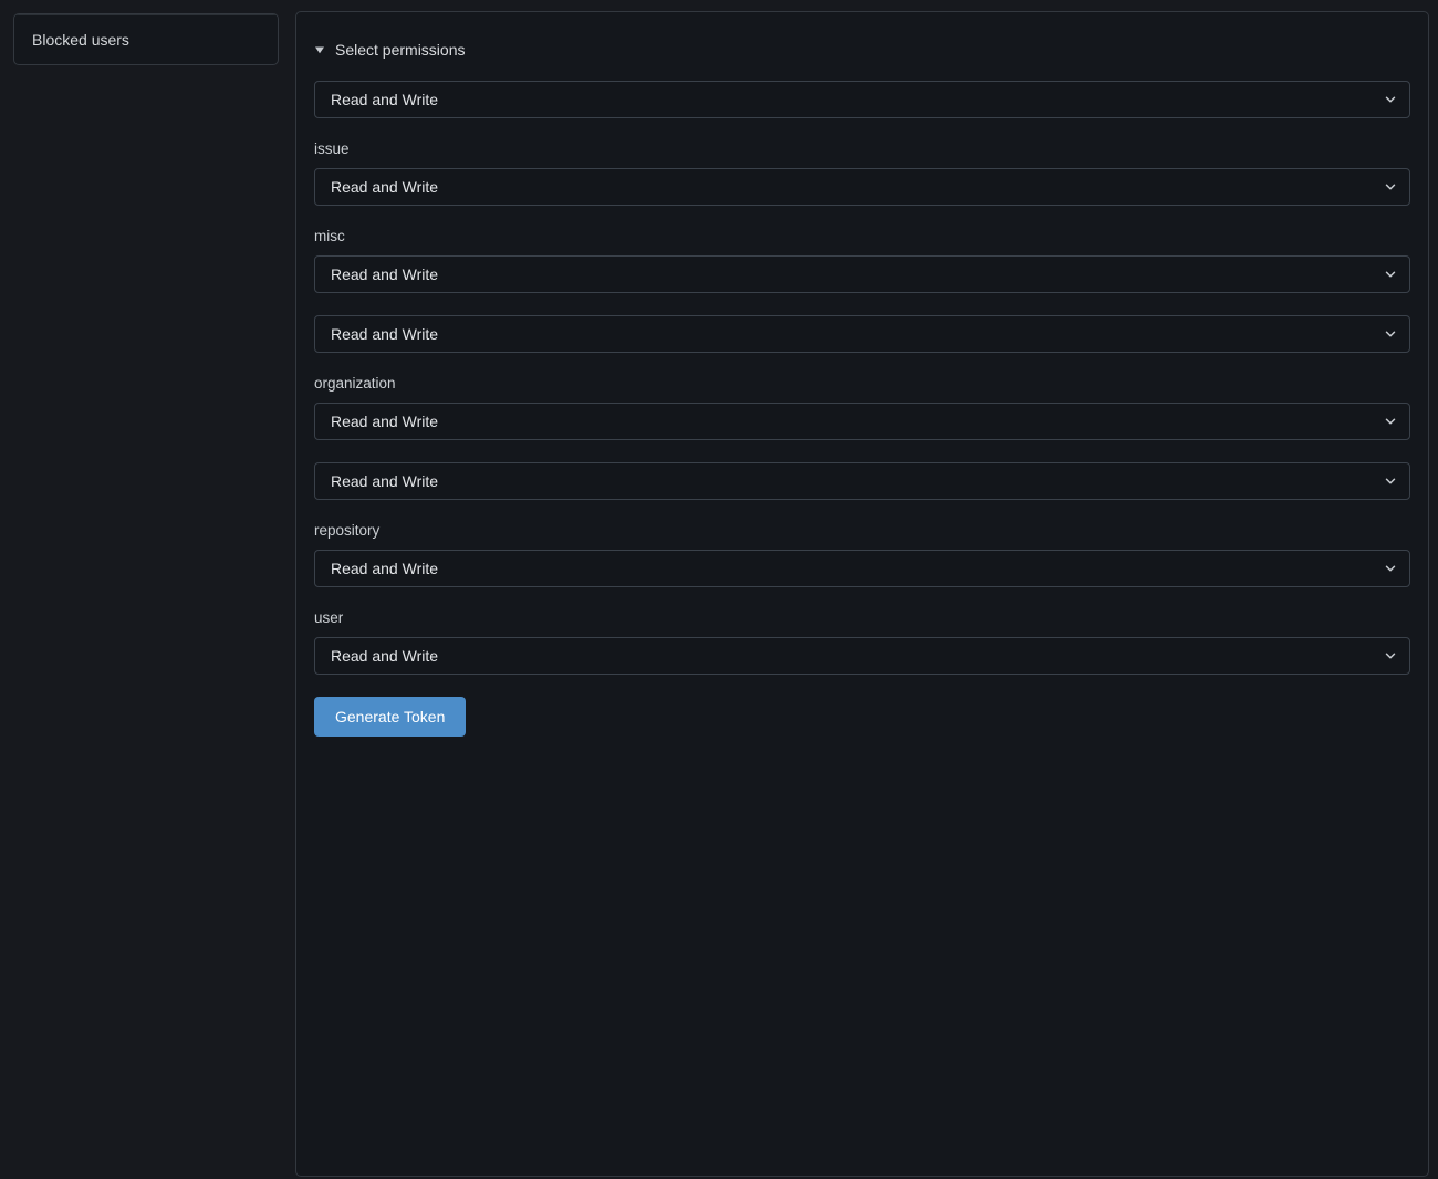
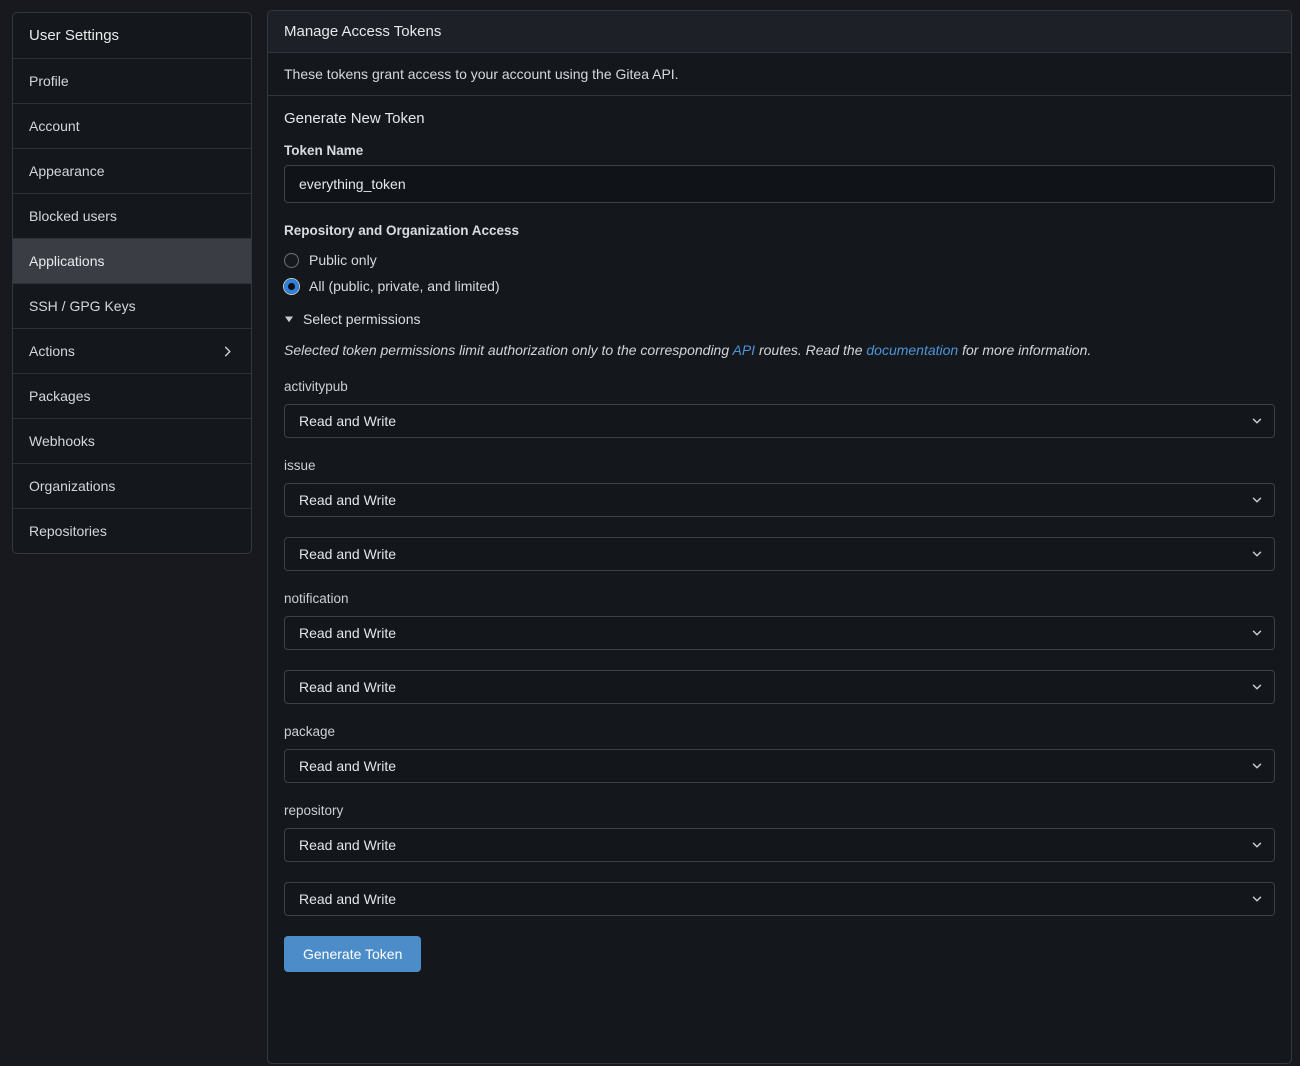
+ User Settings
+ Profile
+ Account
+ Appearance
  Blocked users
+ Applications
+ SSH / GPG Keys
+ Actions
+ Packages
+ Webhooks
+ Organizations
+ Repositories
+ Manage Access Tokens
+ These tokens grant access to your account using the Gitea API.
+ Generate New Token
+ Token Name
+ everything_token
+ Repository and Organization Access
+ Public only
+ All (public, private, and limited)
  Select permissions
+ Selected token permissions limit authorization only to the corresponding API routes. Read the documentation for more information.
+ activitypub
  Read and Write
  issue
  Read and Write
- misc
  Read and Write
+ notification
  Read and Write
- organization
  Read and Write
+ package
  Read and Write
  repository
  Read and Write
- user
  Read and Write
  Generate Token
